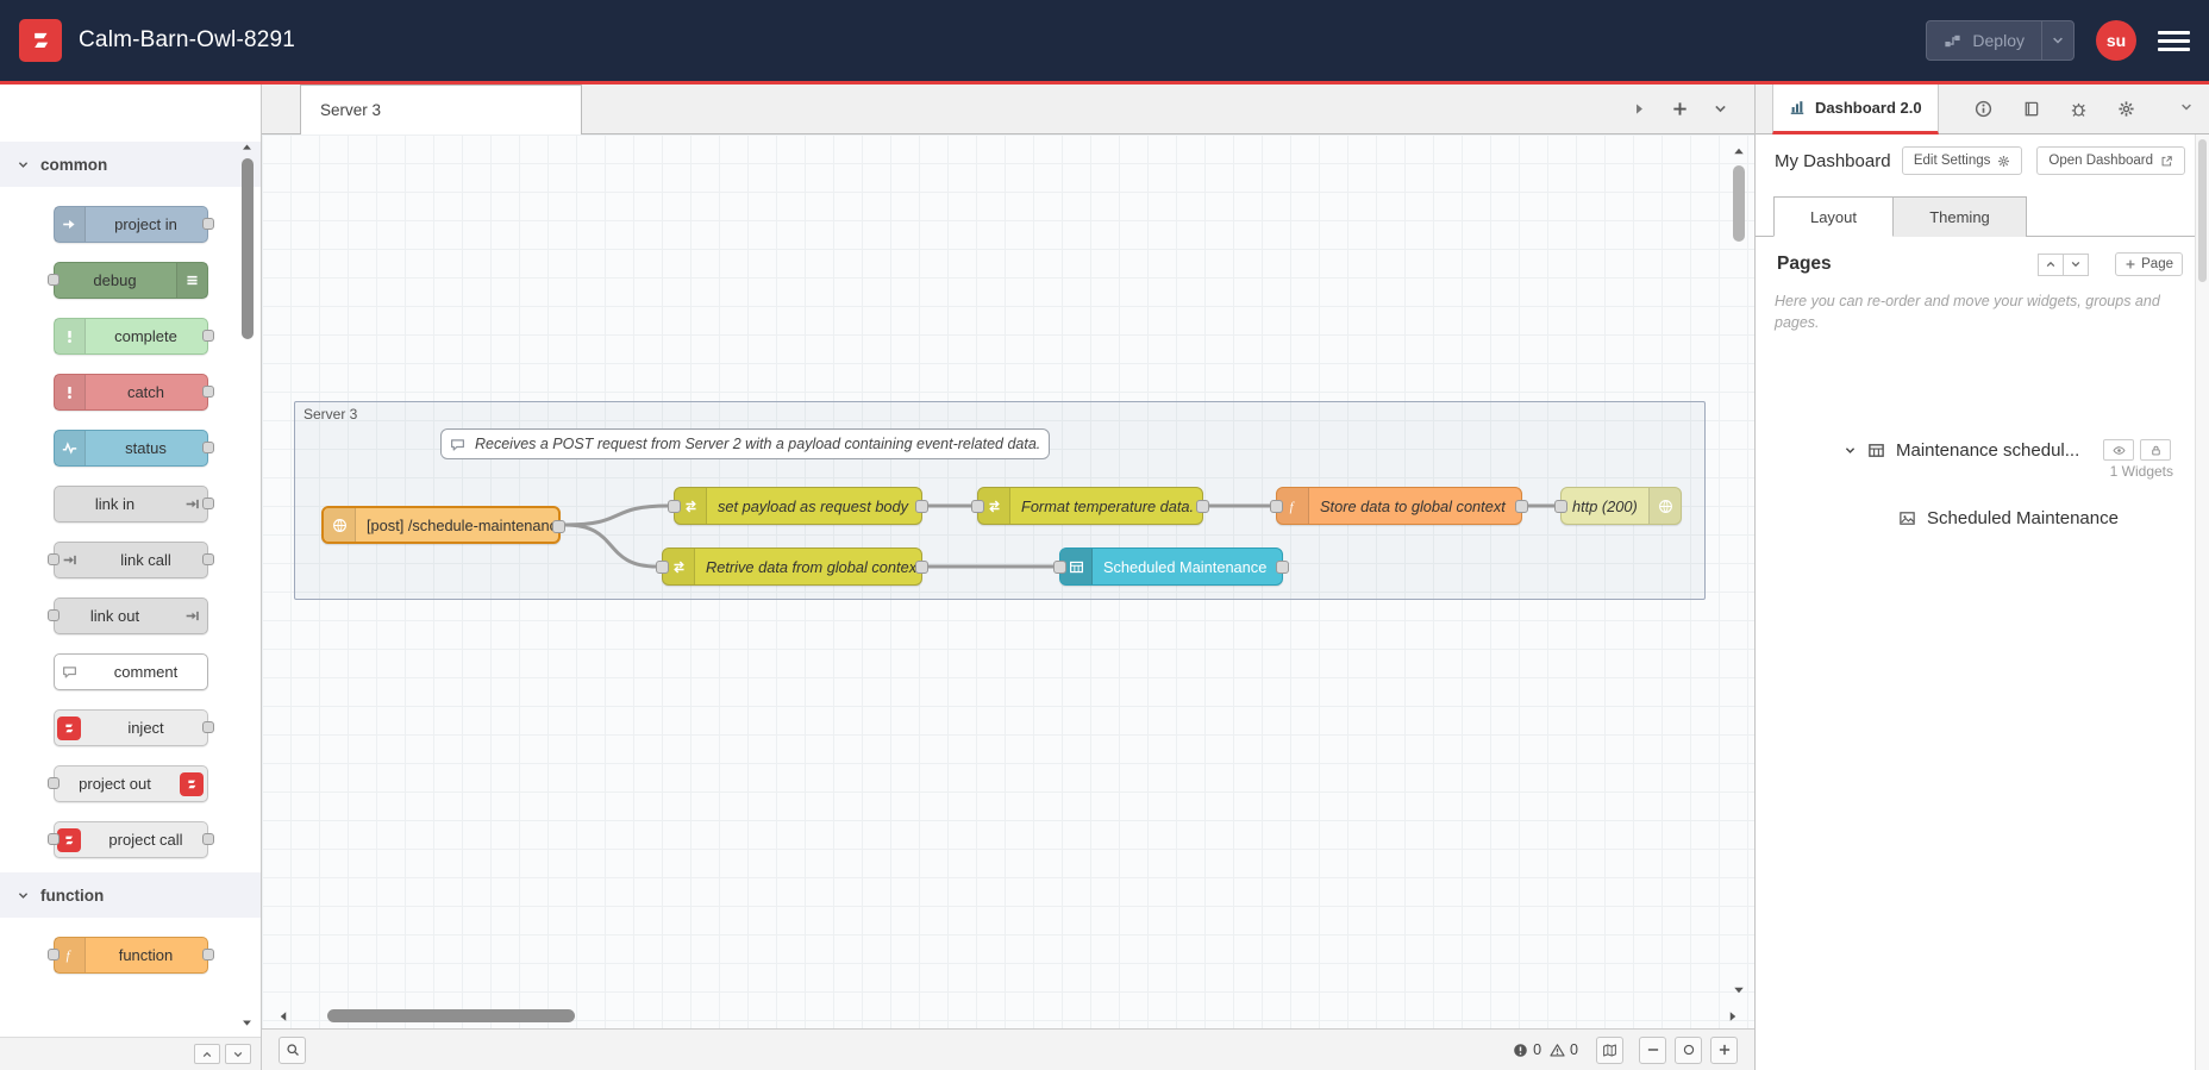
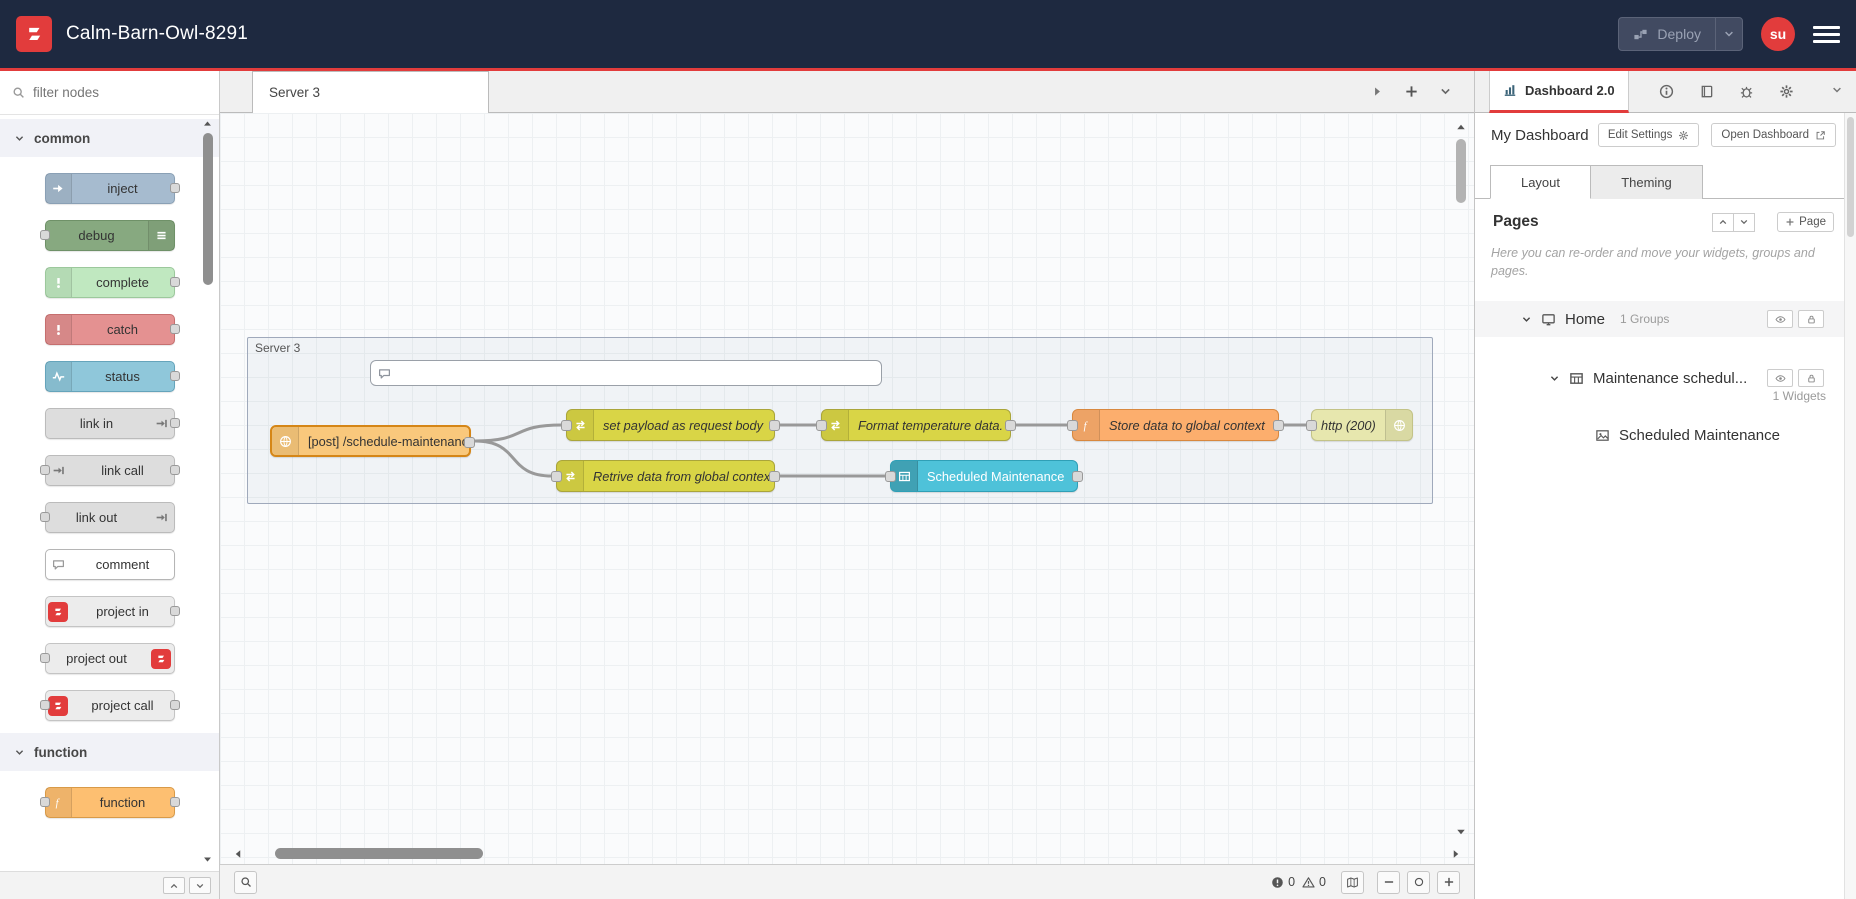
  Calm-Barn-Owl-8291
  Deploy
  su
+ filter nodes
  common
- project in
+ inject
  debug
  complete
  catch
  status
  link in
  link call
  link out
  comment
- inject
+ project in
  project out
  project call
  function
  f
  function
  Server 3
  Server 3
- Receives a POST request from Server 2 with a payload containing event-related data.
  [post] /schedule-maintenan
  set payload as request body
  Format temperature data.
  f
  Store data to global context
  http (200)
  Retrive data from global contex
  Scheduled Maintenance
  0
  0
  Dashboard 2.0
  My Dashboard
  Edit Settings
  Open Dashboard
  Layout
  Theming
  Pages
  Page
  Here you can re-order and move your widgets, groups and pages.
+ Home
+ 1 Groups
  Maintenance schedul...
  1 Widgets
  Scheduled Maintenance
